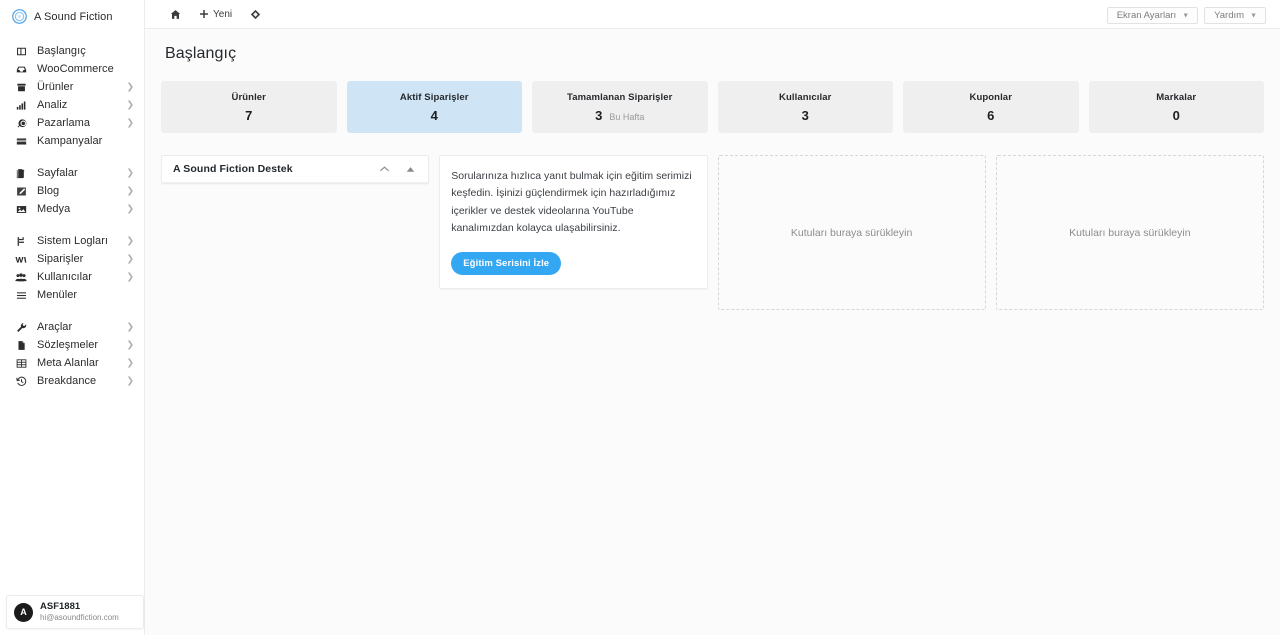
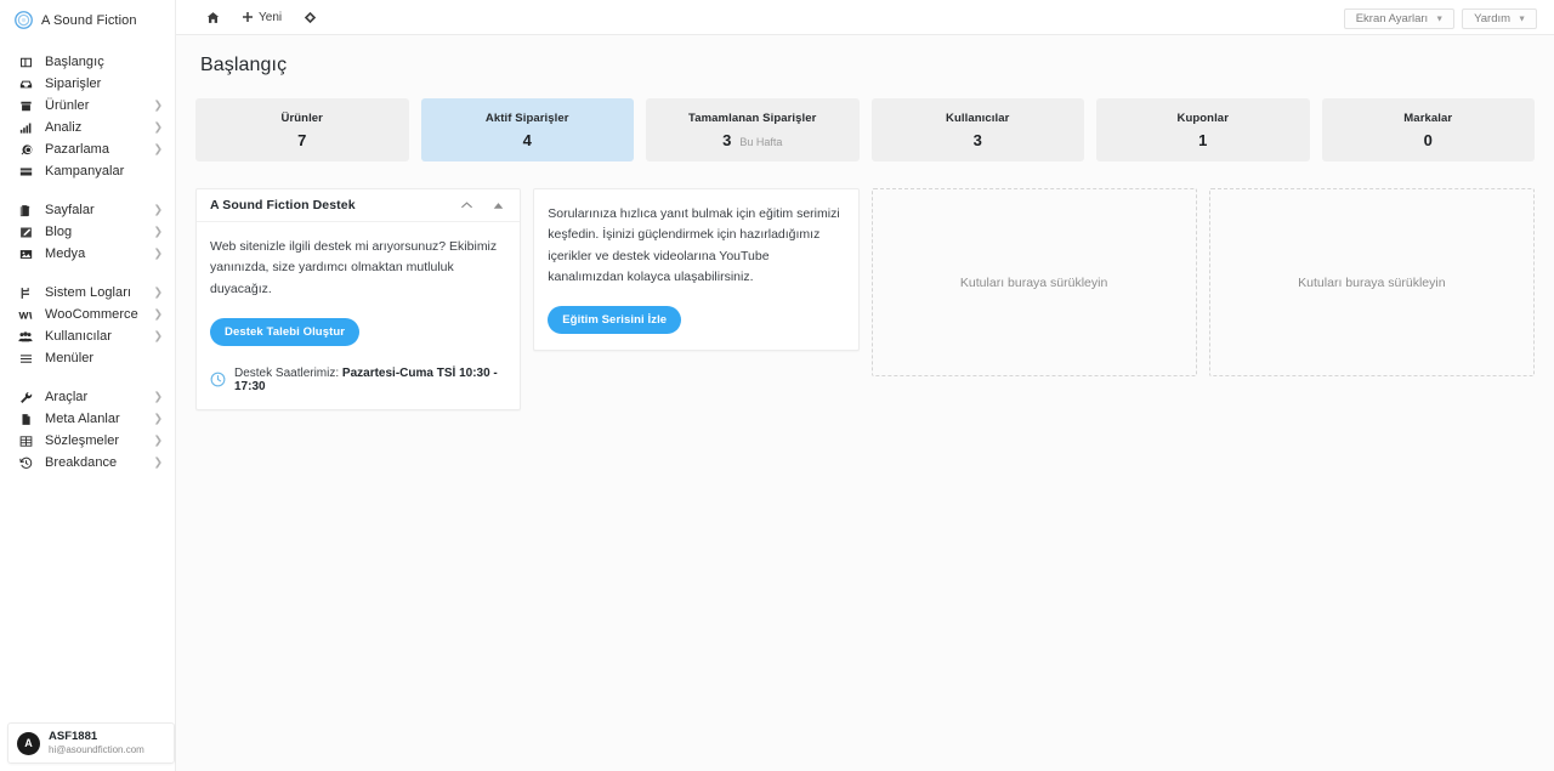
  A Sound Fiction
  Başlangıç
- WooCommerce
+ Siparişler
  Ürünler
  ❯
  Analiz
  ❯
  Pazarlama
  ❯
  Kampanyalar
  Sayfalar
  ❯
  Blog
  ❯
  Medya
  ❯
  Sistem Logları
  ❯
- Siparişler
+ WooCommerce
  ❯
  Kullanıcılar
  ❯
  Menüler
  Araçlar
  ❯
- Sözleşmeler
+ Meta Alanlar
  ❯
- Meta Alanlar
+ Sözleşmeler
  ❯
  Breakdance
  ❯
  A
  ASF1881
  hi@asoundfiction.com
  Yeni
  Ekran Ayarları
  Yardım
  Başlangıç
  Ürünler
  7
  Aktif Siparişler
  4
  Tamamlanan Siparişler
  3
  Bu Hafta
  Kullanıcılar
  3
  Kuponlar
- 6
+ 1
  Markalar
  0
  A Sound Fiction Destek
+ Web sitenizle ilgili destek mi arıyorsunuz? Ekibimiz yanınızda, size yardımcı olmaktan mutluluk duyacağız.
+ Destek Talebi Oluştur
+ Destek Saatlerimiz: Pazartesi-Cuma TSİ 10:30 - 17:30
  Sorularınıza hızlıca yanıt bulmak için eğitim serimizi keşfedin. İşinizi güçlendirmek için hazırladığımız içerikler ve destek videolarına YouTube kanalımızdan kolayca ulaşabilirsiniz.
  Eğitim Serisini İzle
  Kutuları buraya sürükleyin
  Kutuları buraya sürükleyin
